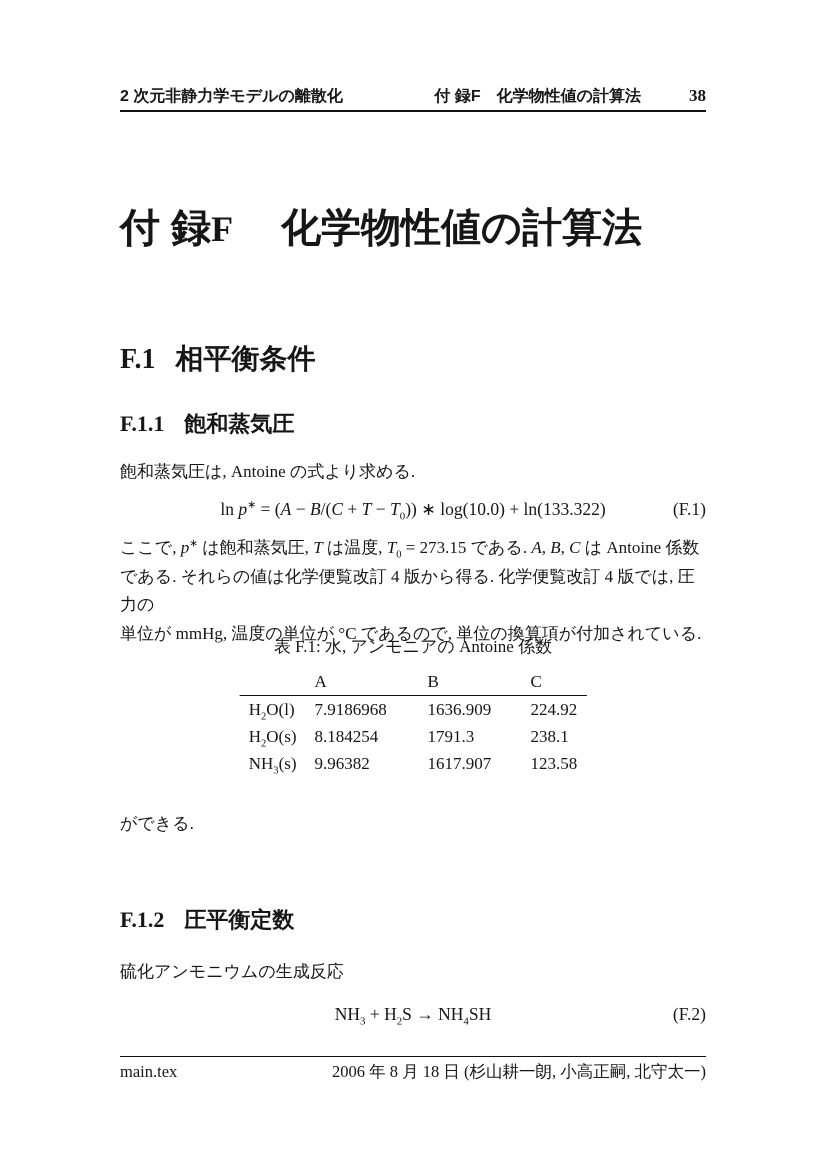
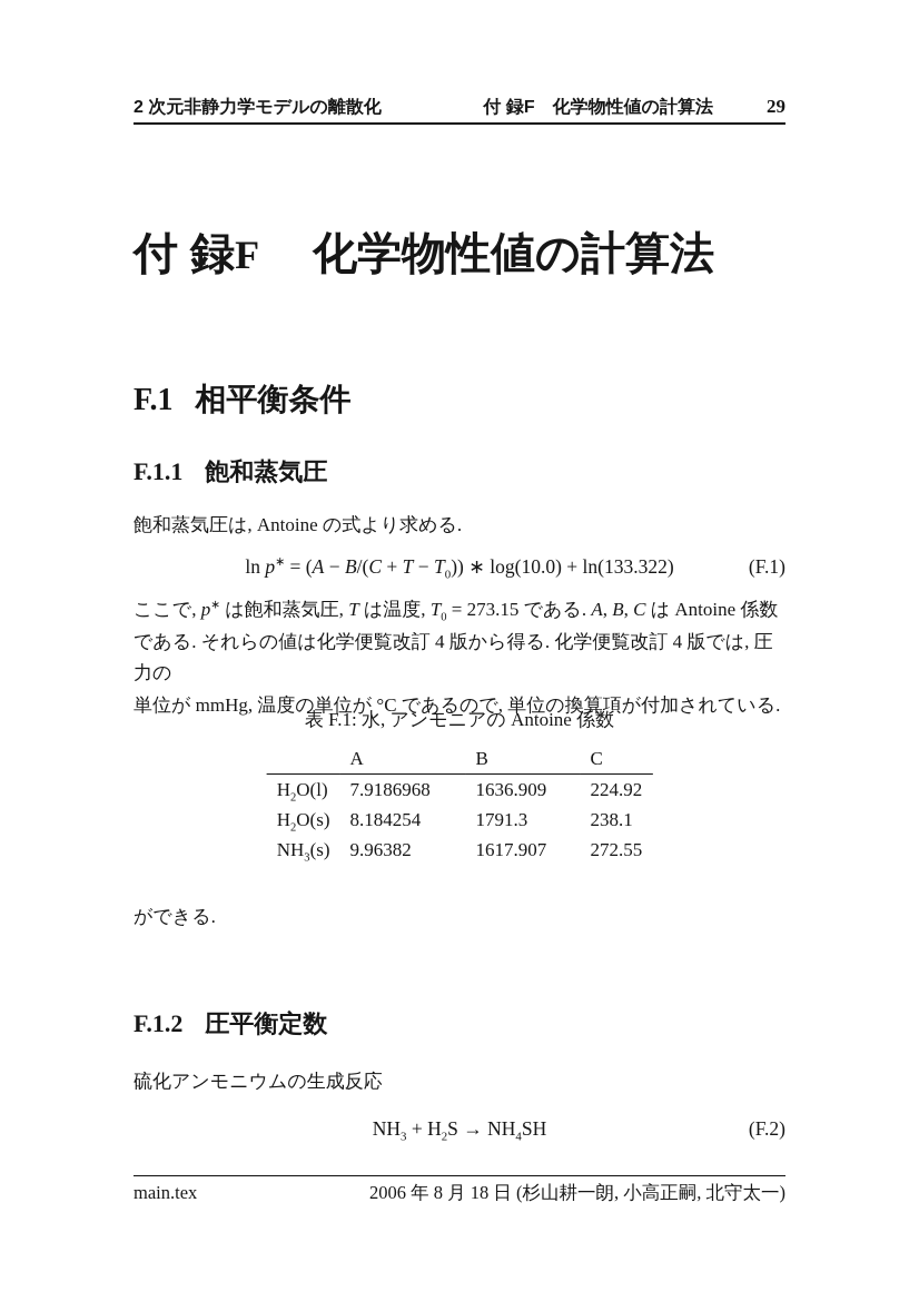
  2 次元非静力学モデルの離散化
  付 録F
  化学物性値の計算法
- 38
+ 29
  付 録F 化学物性値の計算法
  F.1 相平衡条件
  F.1.1 飽和蒸気圧
  飽和蒸気圧は, Antoine の式より求める.
  ln p∗ = (A − B/(C + T − T0)) ∗ log(10.0) + ln(133.322)
  (F.1)
  ここで, p∗ は飽和蒸気圧, T は温度, T0 = 273.15 である. A, B, C は Antoine 係数
  である. それらの値は化学便覧改訂 4 版から得る. 化学便覧改訂 4 版では, 圧力の
  単位が mmHg, 温度の単位が °C であるので, 単位の換算項が付加されている.
  表 F.1: 水, アンモニアの Antoine 係数
  	A	B	C
  H2O(l)	7.9186968	1636.909	224.92
  H2O(s)	8.184254	1791.3	238.1
- NH3(s)	9.96382	1617.907	123.58
+ NH3(s)	9.96382	1617.907	272.55
  ができる.
  F.1.2 圧平衡定数
  硫化アンモニウムの生成反応
  NH3 + H2S → NH4SH
  (F.2)
  main.tex
  2006 年 8 月 18 日 (杉山耕一朗, 小高正嗣, 北守太一)
